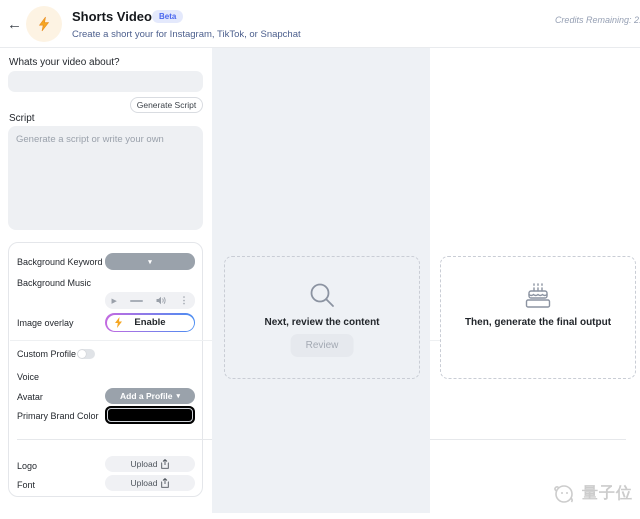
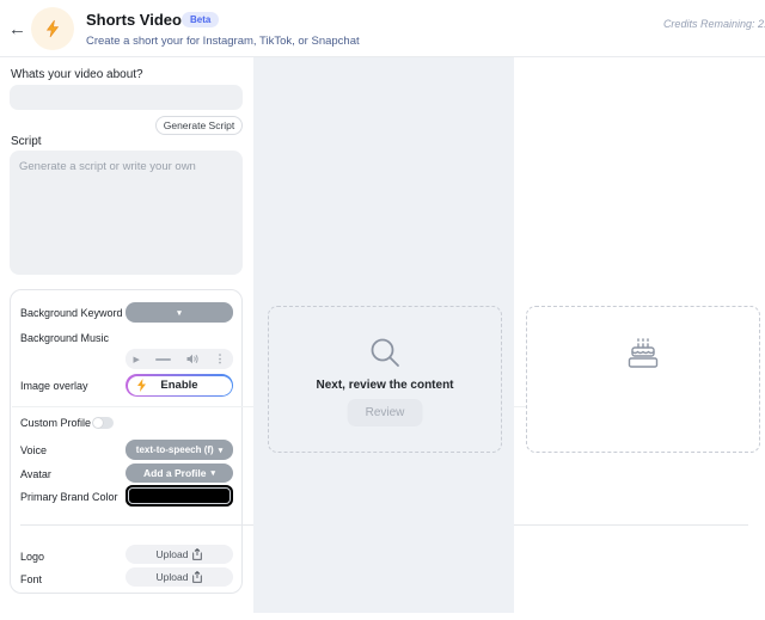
  ←
  Shorts Video
  Beta
  Create a short your for Instagram, TikTok, or Snapchat
  Credits Remaining: 2
  Whats your video about?
  Generate Script
  Script
  Generate a script or write your own
  Background Keyword
  Background Music
  ⋮
  Image overlay
  Enable
  Custom Profile
  Voice
+ text-to-speech (f)
  Avatar
  Add a Profile
  Primary Brand Color
  Logo
  Upload
  Font
  Upload
  Next, review the content
  Review
- Then, generate the final output
- 量子位
